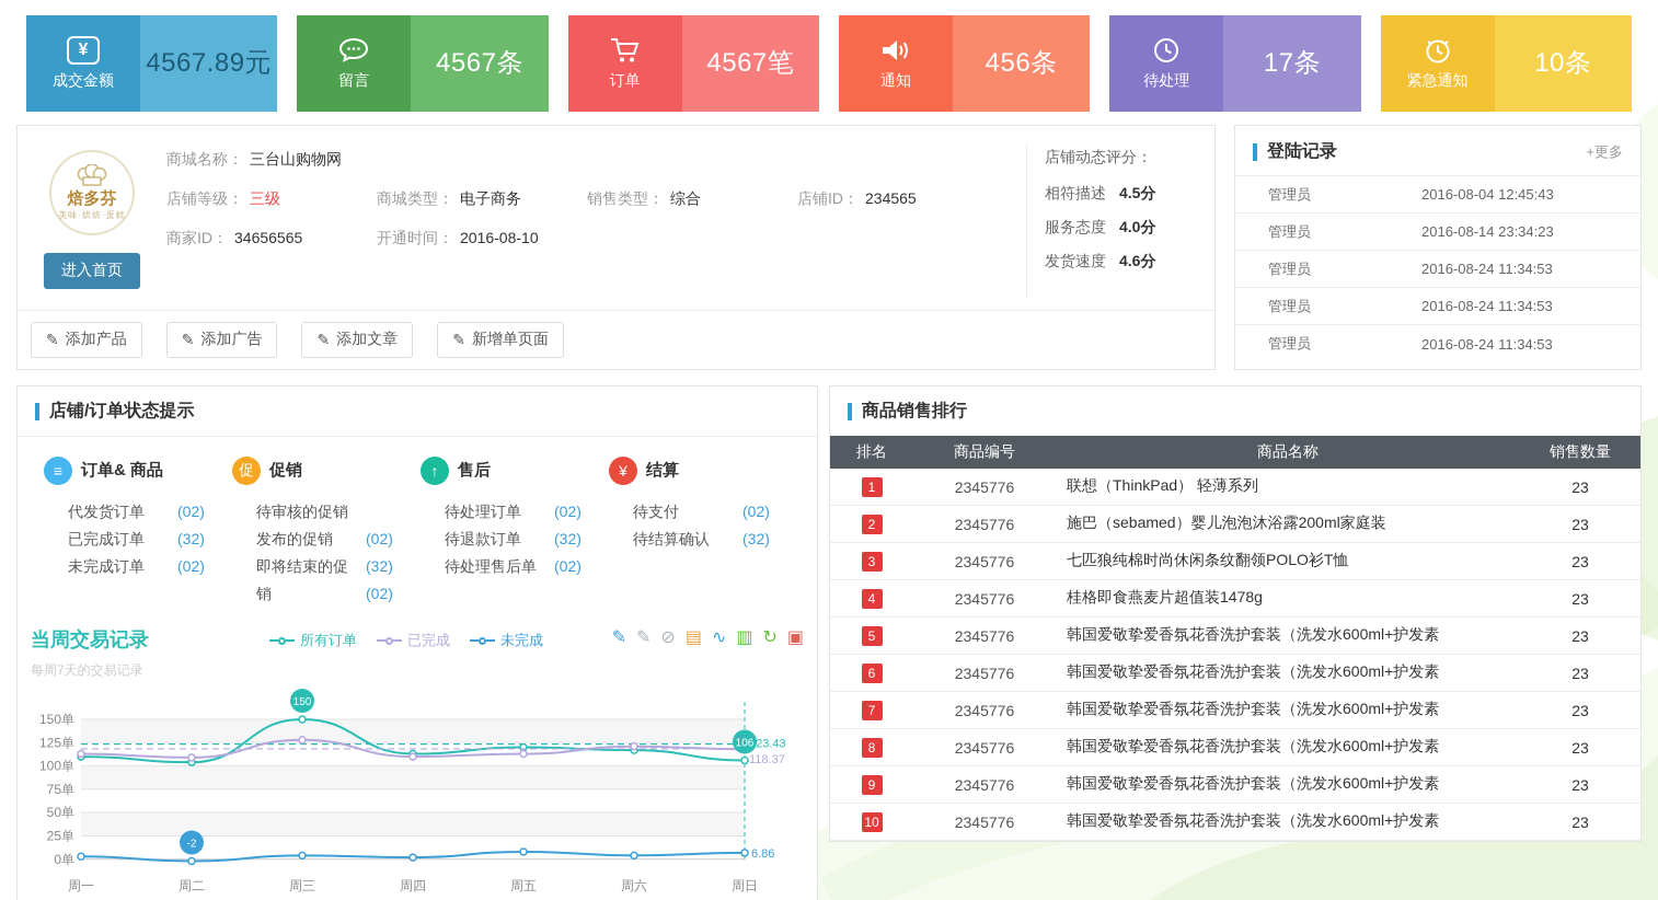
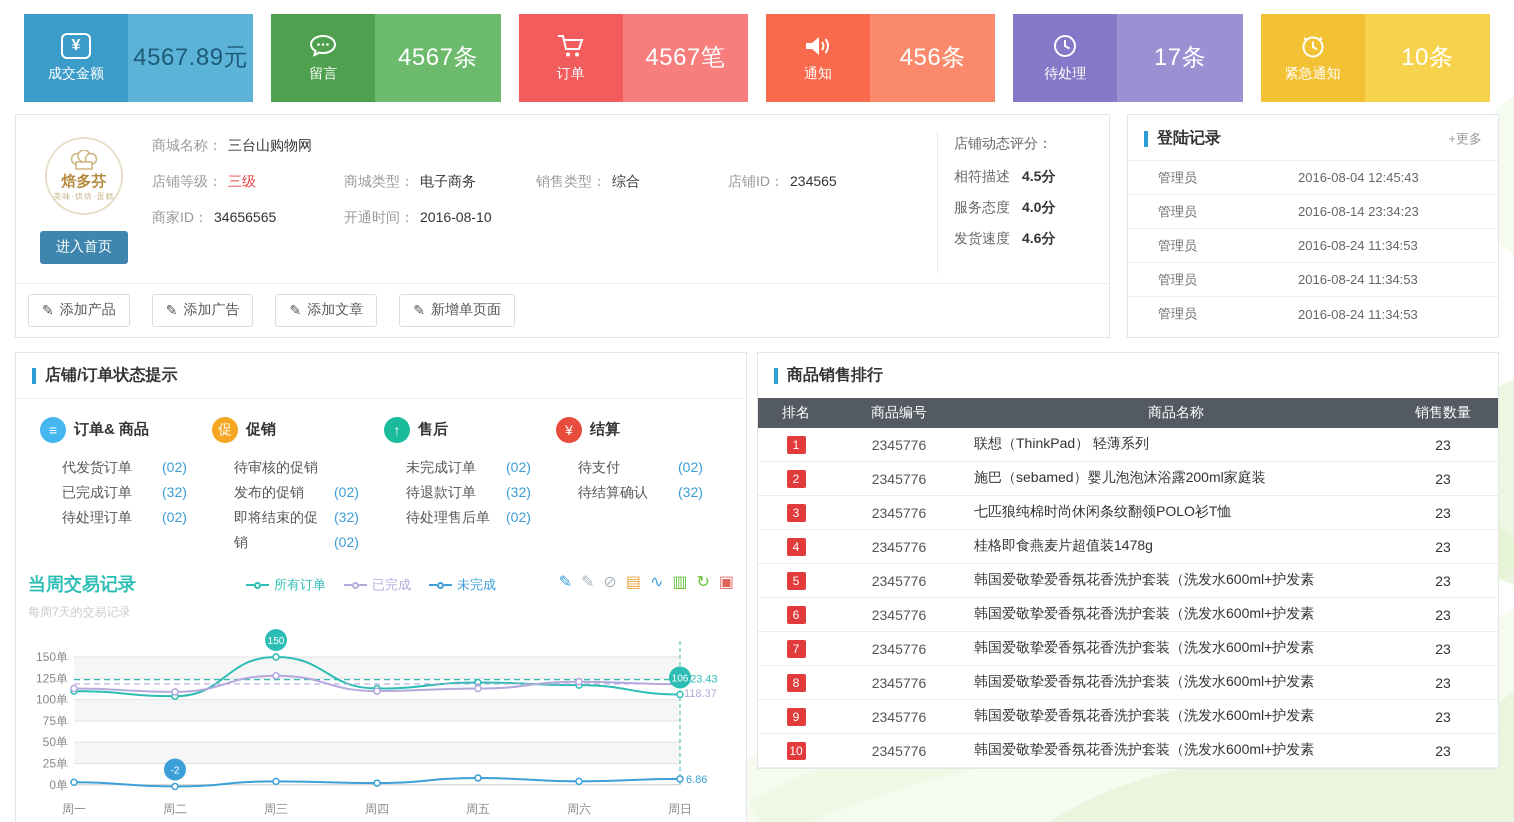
  ¥
  成交金额
  4567.89元
  留言
  4567条
  订单
  4567笔
  通知
  456条
  待处理
  17条
  紧急通知
  10条
  焙多芬
  美味·烘焙·蛋糕
  进入首页
  商城名称：
  三台山购物网
  店铺等级：
  三级
  商城类型：
  电子商务
  销售类型：
  综合
  店铺ID：
  234565
  商家ID：
  34656565
  开通时间：
  2016-08-10
  店铺动态评分：
  相符描述
  4.5分
  服务态度
  4.0分
  发货速度
  4.6分
  ✎
  添加产品
  ✎
  添加广告
  ✎
  添加文章
  ✎
  新增单页面
  登陆记录
  +更多
  管理员
  2016-08-04 12:45:43
  管理员
  2016-08-14 23:34:23
  管理员
  2016-08-24 11:34:53
  管理员
  2016-08-24 11:34:53
  管理员
  2016-08-24 11:34:53
  店铺/订单状态提示
  ≡
  订单& 商品
  代发货订单
  已完成订单
- 未完成订单
+ 待处理订单
  (02)
  (32)
  (02)
  促
  促销
  待审核的促销
  发布的促销
  即将结束的促销
  (02)
  (32)
  (02)
  ↑
  售后
- 待处理订单
+ 未完成订单
  待退款订单
  待处理售后单
  (02)
  (32)
  (02)
  ¥
  结算
  待支付
  待结算确认
  (02)
  (32)
  当周交易记录
  每周7天的交易记录
  所有订单
  已完成
  未完成
  ✎
  ✎
  ⊘
  ▤
  ∿
  ▥
  ↻
  ▣
  150单
  125单
  100单
  75单
  50单
  25单
  0单
  周一
  周二
  周三
  周四
  周五
  周六
  周日
  23.43
  118.37
  150
  106
  -2
  6.86
  商品销售排行
  排名
  商品编号
  商品名称
  销售数量
  1
  2345776
  联想（ThinkPad） 轻薄系列
  23
  2
  2345776
  施巴（sebamed）婴儿泡泡沐浴露200ml家庭装
  23
  3
  2345776
  七匹狼纯棉时尚休闲条纹翻领POLO衫T恤
  23
  4
  2345776
  桂格即食燕麦片超值装1478g
  23
  5
  2345776
  韩国爱敬挚爱香氛花香洗护套装（洗发水600ml+护发素
  23
  6
  2345776
  韩国爱敬挚爱香氛花香洗护套装（洗发水600ml+护发素
  23
  7
  2345776
  韩国爱敬挚爱香氛花香洗护套装（洗发水600ml+护发素
  23
  8
  2345776
  韩国爱敬挚爱香氛花香洗护套装（洗发水600ml+护发素
  23
  9
  2345776
  韩国爱敬挚爱香氛花香洗护套装（洗发水600ml+护发素
  23
  10
  2345776
  韩国爱敬挚爱香氛花香洗护套装（洗发水600ml+护发素
  23
